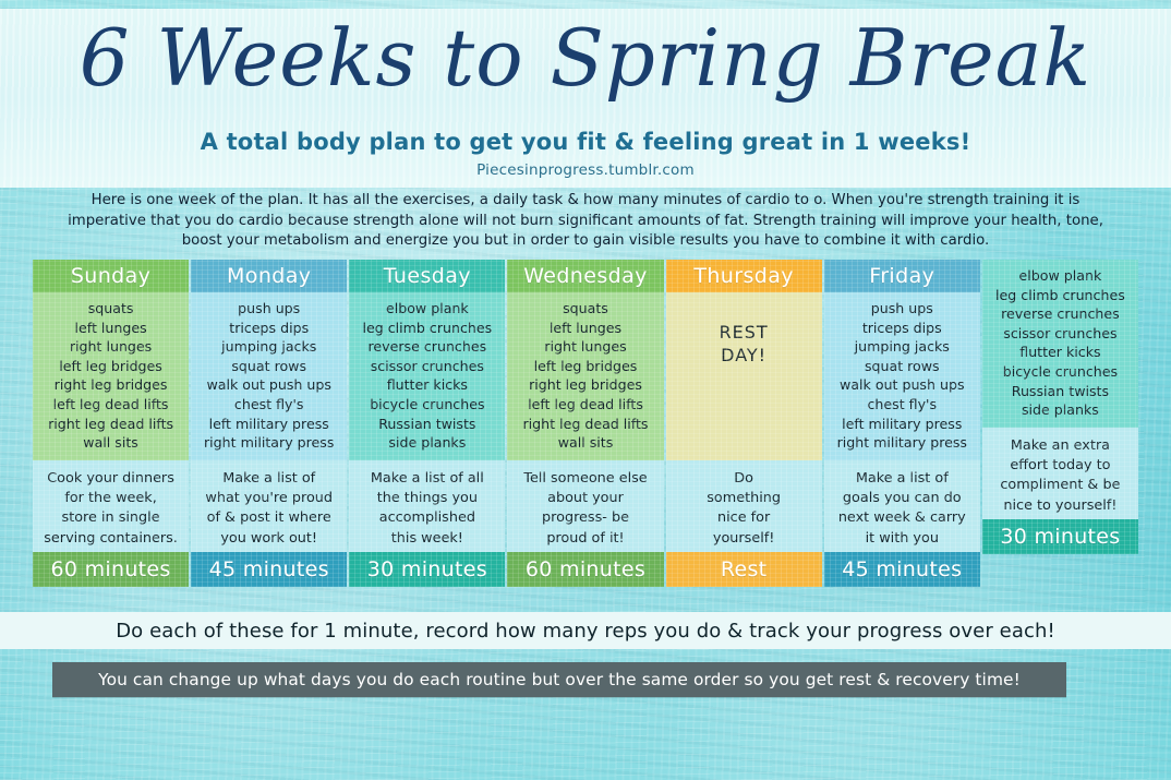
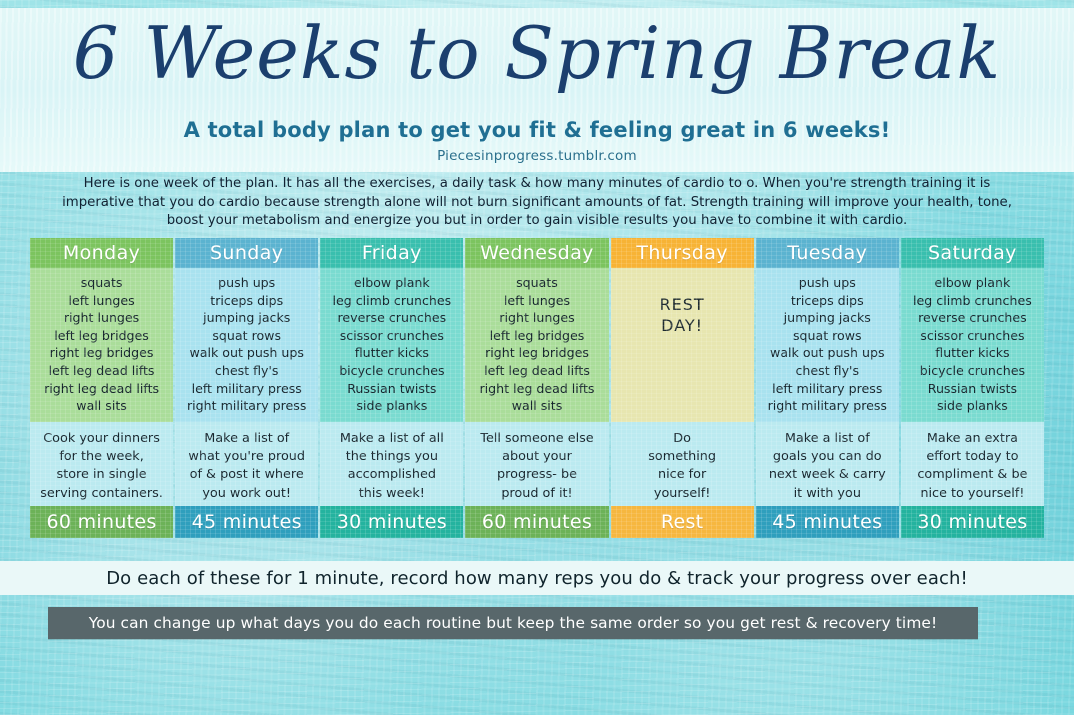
  6 Weeks to Spring Break
- A total body plan to get you fit & feeling great in 1 weeks!
+ A total body plan to get you fit & feeling great in 6 weeks!
  Piecesinprogress.tumblr.com
  Here is one week of the plan. It has all the exercises, a daily task & how many minutes of cardio to o. When you're strength training it is imperative that you do cardio because strength alone will not burn significant amounts of fat. Strength training will improve your health, tone, boost your metabolism and energize you but in order to gain visible results you have to combine it with cardio.
- Sunday
+ Monday
  60 minutes
- Monday
+ Sunday
  45 minutes
- Tuesday
+ Friday
  30 minutes
  Wednesday
  60 minutes
  Thursday
  Rest
- Friday
+ Tuesday
  45 minutes
+ Saturday
  30 minutes
  Do each of these for 1 minute, record how many reps you do & track your progress over each!
- You can change up what days you do each routine but over the same order so you get rest & recovery time!
+ You can change up what days you do each routine but keep the same order so you get rest & recovery time!
